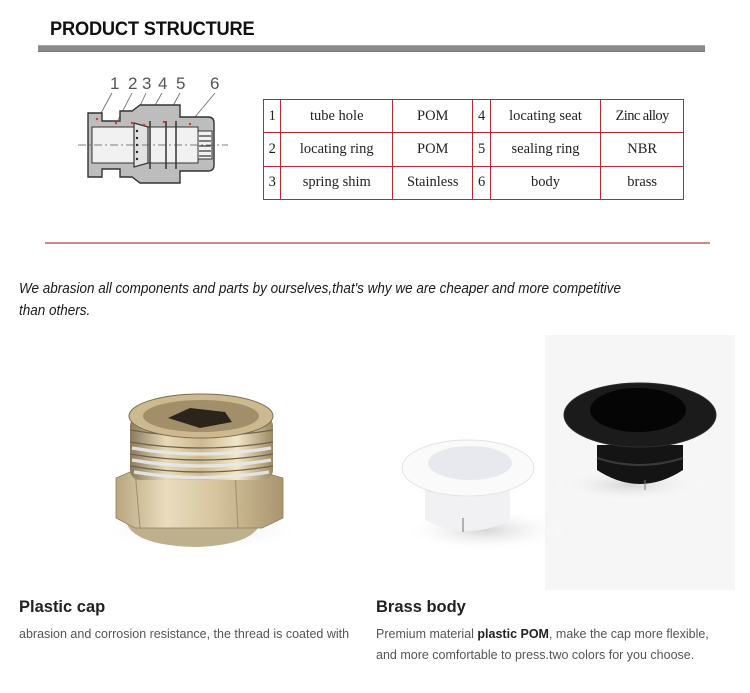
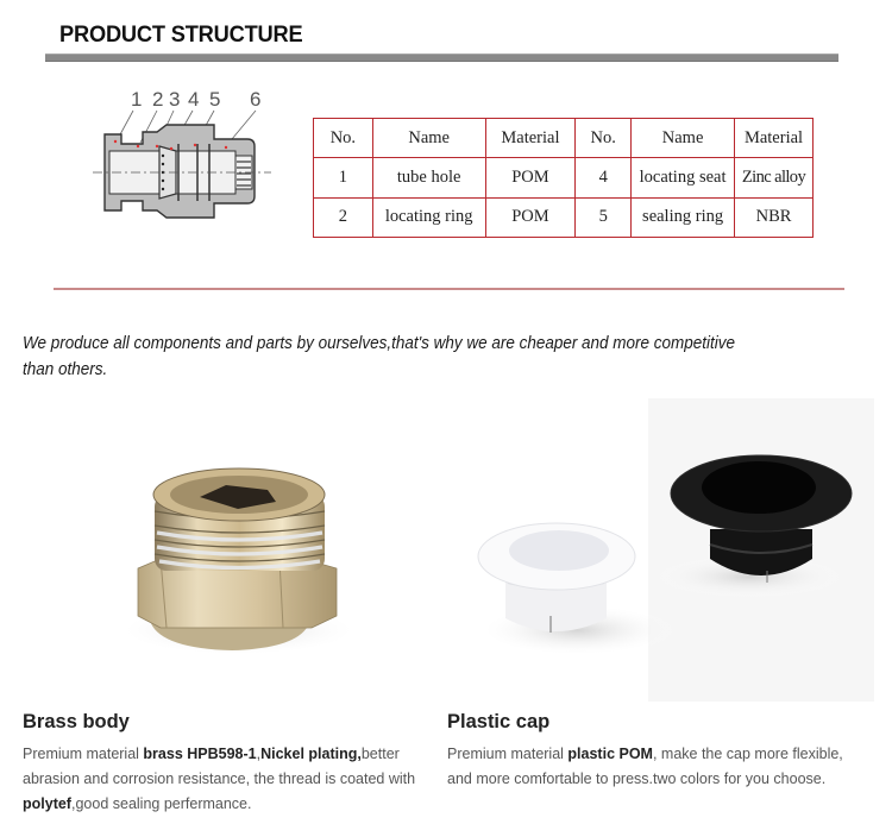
  PRODUCT STRUCTURE
  1
  2
  3
  4
  5
  6
+ No.	Name	Material	No.	Name	Material
  1	tube hole	POM	4	locating seat	Zinc alloy
  2	locating ring	POM	5	sealing ring	NBR
- 3	spring shim	Stainless	6	body	brass
- We abrasion all components and parts by ourselves,that's why we are cheaper and more competitive
+ We produce all components and parts by ourselves,that's why we are cheaper and more competitive
  than others.
- Plastic cap
+ Brass body
+ Premium material brass HPB598-1,Nickel plating,better
  abrasion and corrosion resistance, the thread is coated with
+ polytef,good sealing perfermance.
- Brass body
+ Plastic cap
  Premium material plastic POM, make the cap more flexible,
  and more comfortable to press.two colors for you choose.
